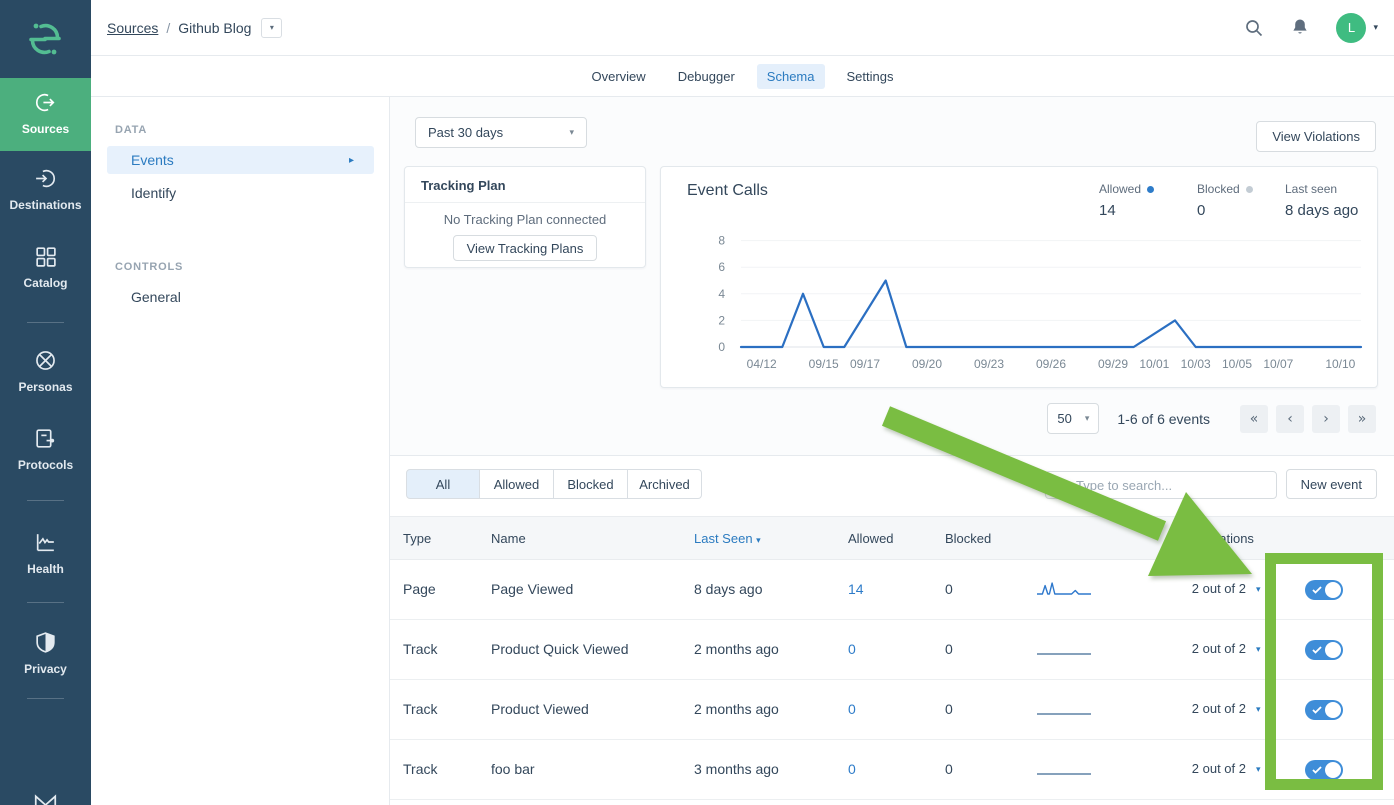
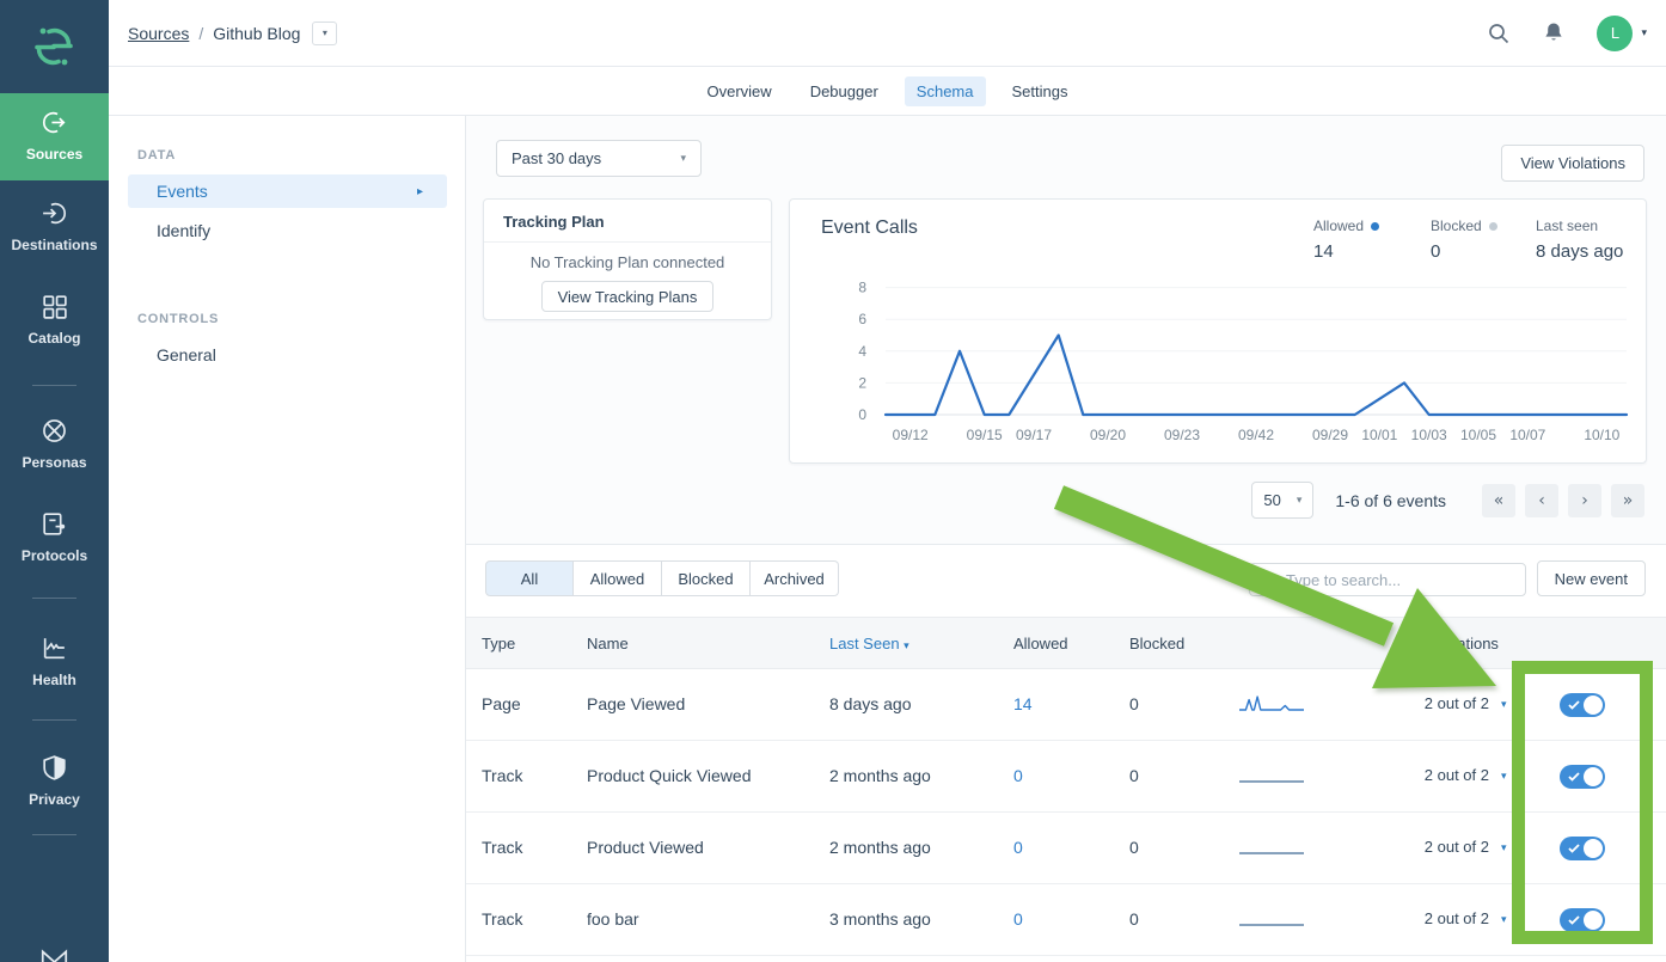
  Sources
  Destinations
  Catalog
  Personas
  Protocols
  Health
  Privacy
  Sources
  /
  Github Blog
  ▾
  L
  ▾
  Overview
  Debugger
  Schema
  Settings
  DATA
  Events
  ▸
  Identify
  CONTROLS
  General
  Past 30 days
  ▾
  View Violations
  Tracking Plan
  No Tracking Plan connected
  View Tracking Plans
  Event Calls
  Allowed
  14
  Blocked
  0
  Last seen
  8 days ago
  0
  2
  4
  6
  8
- 04/12
+ 09/12
  09/15
  09/17
  09/20
  09/23
- 09/26
+ 09/42
  09/29
  10/01
  10/03
  10/05
  10/07
  10/10
  50
  ▾
  1-6 of 6 events
  «
  ‹
  ›
  »
  All
  Allowed
  Blocked
  Archived
  Type to search...
  New event
  Type
  Name
  Last Seen ▾
  Allowed
  Blocked
  Page
  Page Viewed
  8 days ago
  14
  0
  2 out of 2
  ▾
  Track
  Product Quick Viewed
  2 months ago
  0
  0
  2 out of 2
  ▾
  Track
  Product Viewed
  2 months ago
  0
  0
  2 out of 2
  ▾
  Track
  foo bar
  3 months ago
  0
  0
  2 out of 2
  ▾
